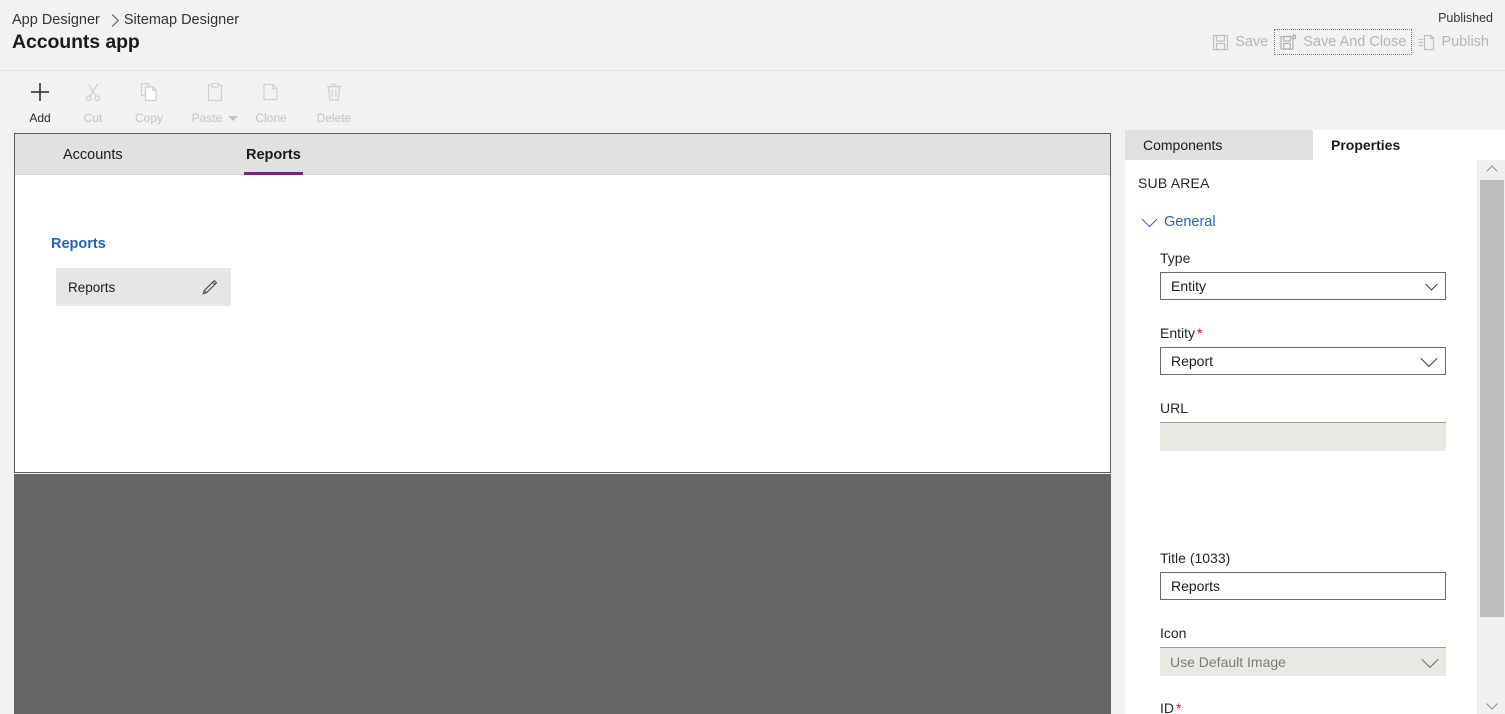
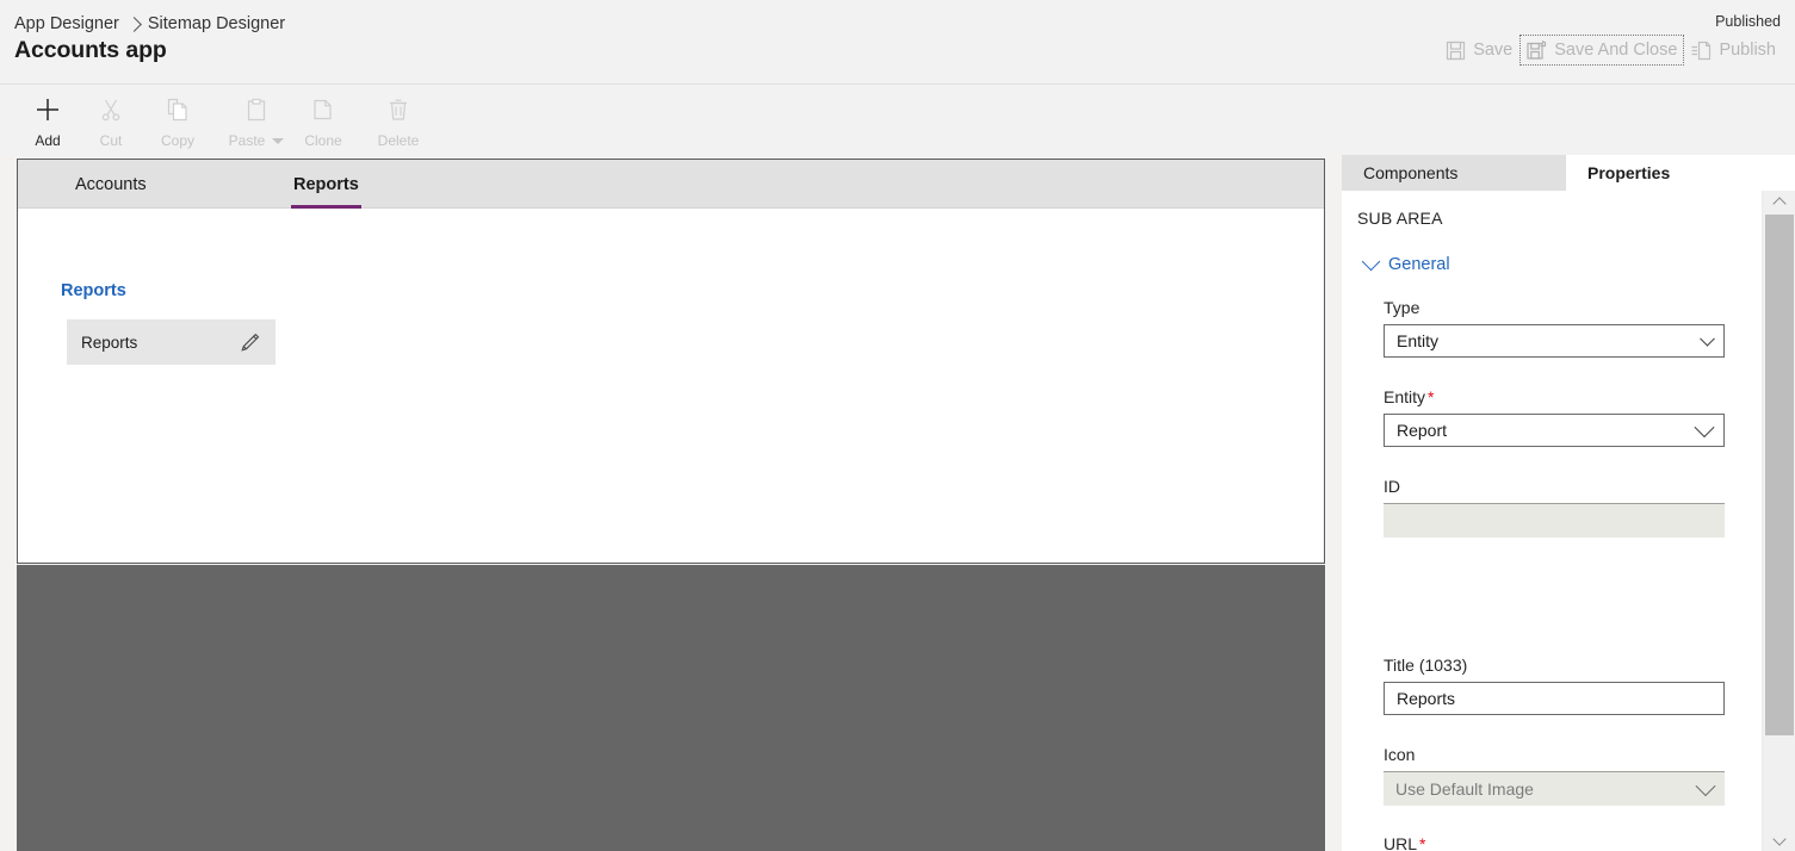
  App Designer
  Sitemap Designer
  Accounts app
  Published
  Save
  Save And Close
  Publish
  Add
  Cut
  Copy
  Paste
  Clone
  Delete
  Accounts
  Reports
  Reports
  Reports
  Components
  Properties
  SUB AREA
  General
  Type
  Entity
  Entity *
  Report
- URL
+ ID
  Title (1033)
  Reports
  Icon
  Use Default Image
- ID *
+ URL *
